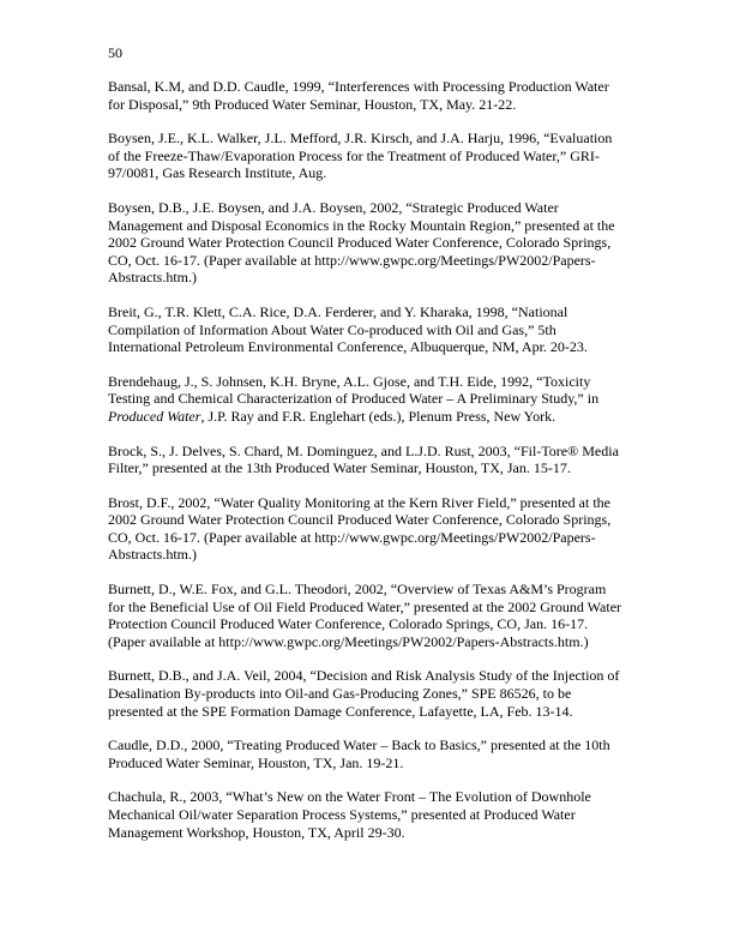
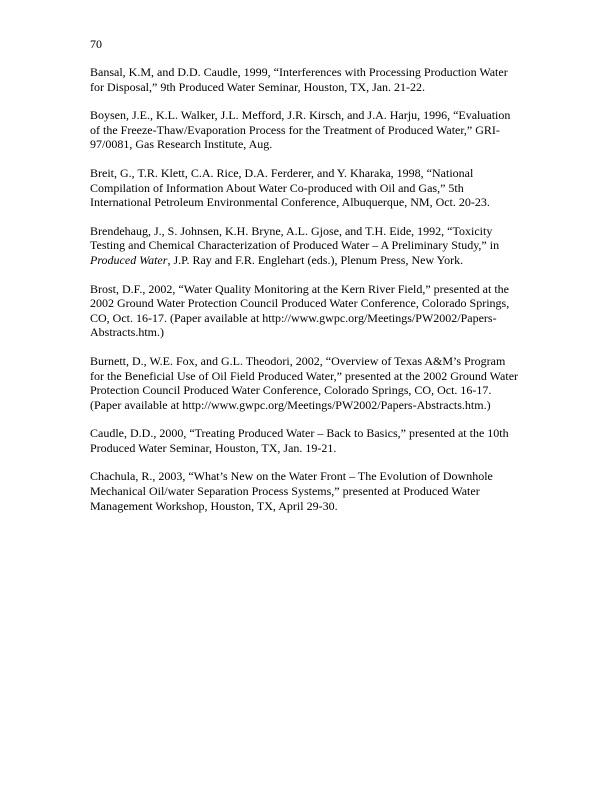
- 50
+ 70
- Bansal, K.M, and D.D. Caudle, 1999, “Interferences with Processing Production Water for Disposal,” 9th Produced Water Seminar, Houston, TX, May. 21-22.
+ Bansal, K.M, and D.D. Caudle, 1999, “Interferences with Processing Production Water for Disposal,” 9th Produced Water Seminar, Houston, TX, Jan. 21-22.
  Boysen, J.E., K.L. Walker, J.L. Mefford, J.R. Kirsch, and J.A. Harju, 1996, “Evaluation of the Freeze-Thaw/Evaporation Process for the Treatment of Produced Water,” GRI-97/0081, Gas Research Institute, Aug.
- Boysen, D.B., J.E. Boysen, and J.A. Boysen, 2002, “Strategic Produced Water Management and Disposal Economics in the Rocky Mountain Region,” presented at the 2002 Ground Water Protection Council Produced Water Conference, Colorado Springs, CO, Oct. 16-17. (Paper available at http://www.gwpc.org/Meetings/PW2002/Papers-Abstracts.htm.)
- Breit, G., T.R. Klett, C.A. Rice, D.A. Ferderer, and Y. Kharaka, 1998, “National Compilation of Information About Water Co-produced with Oil and Gas,” 5th International Petroleum Environmental Conference, Albuquerque, NM, Apr. 20-23.
+ Breit, G., T.R. Klett, C.A. Rice, D.A. Ferderer, and Y. Kharaka, 1998, “National Compilation of Information About Water Co-produced with Oil and Gas,” 5th International Petroleum Environmental Conference, Albuquerque, NM, Oct. 20-23.
  Brendehaug, J., S. Johnsen, K.H. Bryne, A.L. Gjose, and T.H. Eide, 1992, “Toxicity Testing and Chemical Characterization of Produced Water – A Preliminary Study,” in Produced Water, J.P. Ray and F.R. Englehart (eds.), Plenum Press, New York.
- Brock, S., J. Delves, S. Chard, M. Dominguez, and L.J.D. Rust, 2003, “Fil-Tore® Media Filter,” presented at the 13th Produced Water Seminar, Houston, TX, Jan. 15-17.
  Brost, D.F., 2002, “Water Quality Monitoring at the Kern River Field,” presented at the 2002 Ground Water Protection Council Produced Water Conference, Colorado Springs, CO, Oct. 16-17. (Paper available at http://www.gwpc.org/Meetings/PW2002/Papers-Abstracts.htm.)
- Burnett, D., W.E. Fox, and G.L. Theodori, 2002, “Overview of Texas A&M’s Program for the Beneficial Use of Oil Field Produced Water,” presented at the 2002 Ground Water Protection Council Produced Water Conference, Colorado Springs, CO, Jan. 16-17. (Paper available at http://www.gwpc.org/Meetings/PW2002/Papers-Abstracts.htm.)
+ Burnett, D., W.E. Fox, and G.L. Theodori, 2002, “Overview of Texas A&M’s Program for the Beneficial Use of Oil Field Produced Water,” presented at the 2002 Ground Water Protection Council Produced Water Conference, Colorado Springs, CO, Oct. 16-17. (Paper available at http://www.gwpc.org/Meetings/PW2002/Papers-Abstracts.htm.)
- Burnett, D.B., and J.A. Veil, 2004, “Decision and Risk Analysis Study of the Injection of Desalination By-products into Oil-and Gas-Producing Zones,” SPE 86526, to be presented at the SPE Formation Damage Conference, Lafayette, LA, Feb. 13-14.
  Caudle, D.D., 2000, “Treating Produced Water – Back to Basics,” presented at the 10th Produced Water Seminar, Houston, TX, Jan. 19-21.
  Chachula, R., 2003, “What’s New on the Water Front – The Evolution of Downhole Mechanical Oil/water Separation Process Systems,” presented at Produced Water Management Workshop, Houston, TX, April 29-30.
